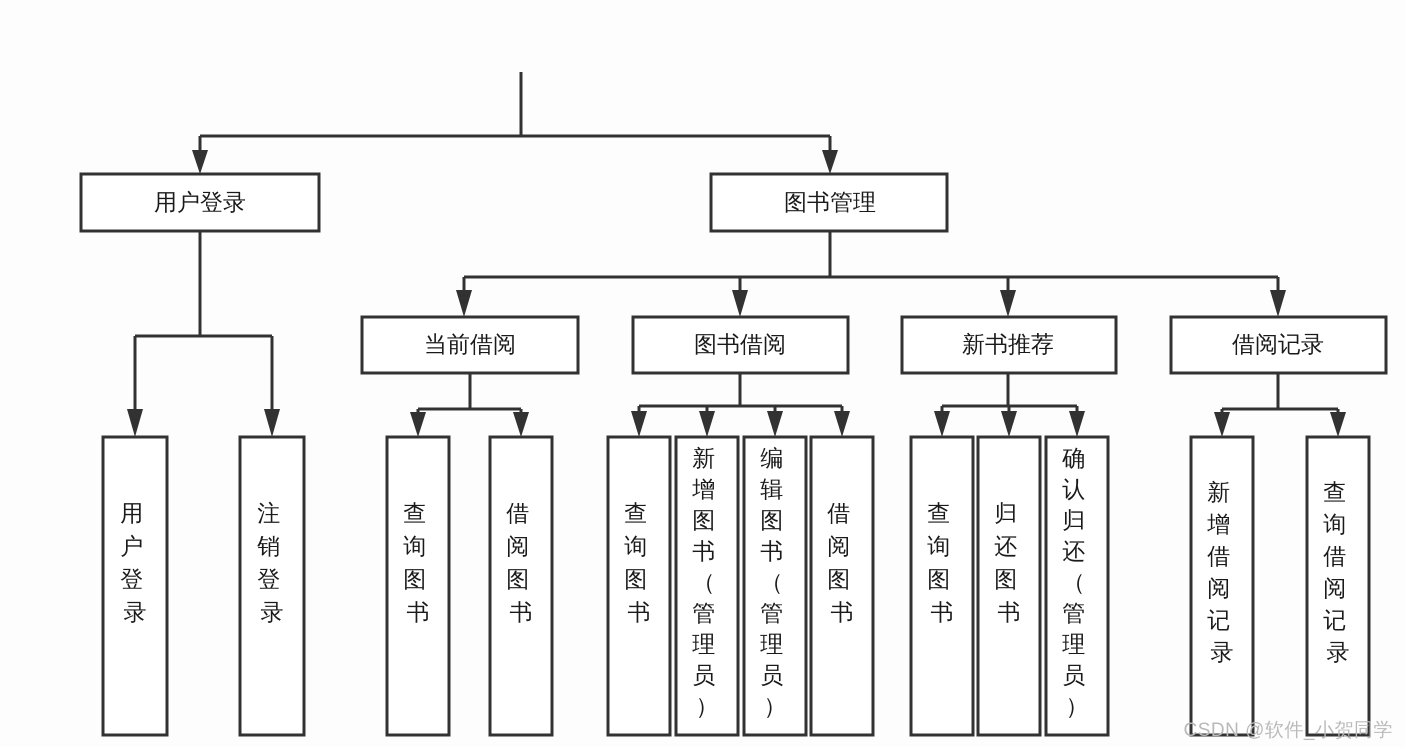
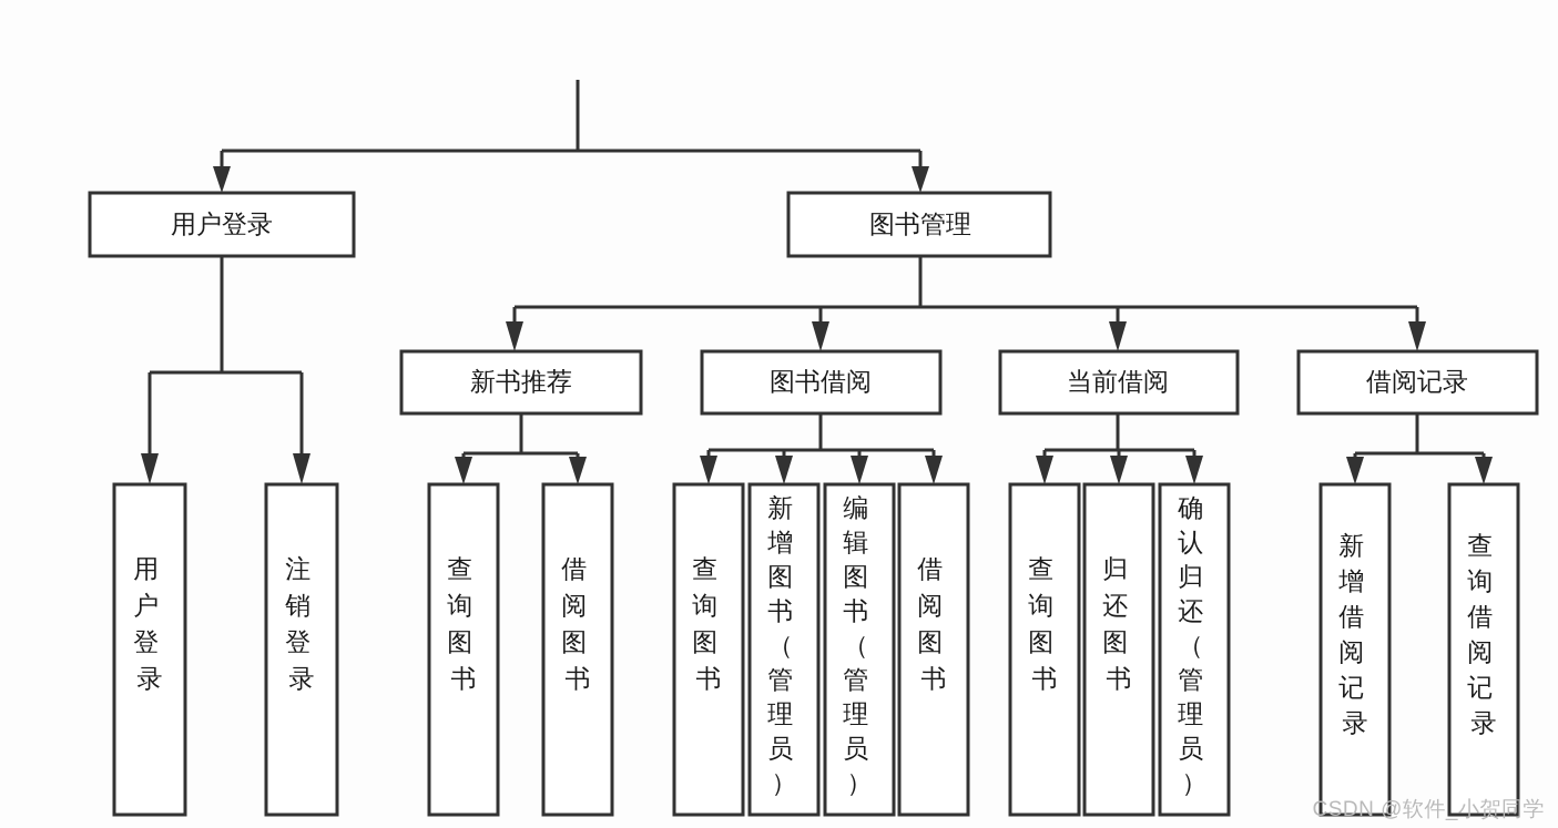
  用户登录
  图书管理
- 当前借阅
+ 新书推荐
  图书借阅
- 新书推荐
+ 当前借阅
  借阅记录
  用 户 登 录
  注 销 登 录
  查 询 图 书
  借 阅 图 书
  查 询 图 书
  新 增 图 书 （ 管 理 员 ）
  编 辑 图 书 （ 管 理 员 ）
  借 阅 图 书
  查 询 图 书
  归 还 图 书
  确 认 归 还 （ 管 理 员 ）
  新 增 借 阅 记 录
  查 询 借 阅 记 录
  CSDN @软件_小贺同学
